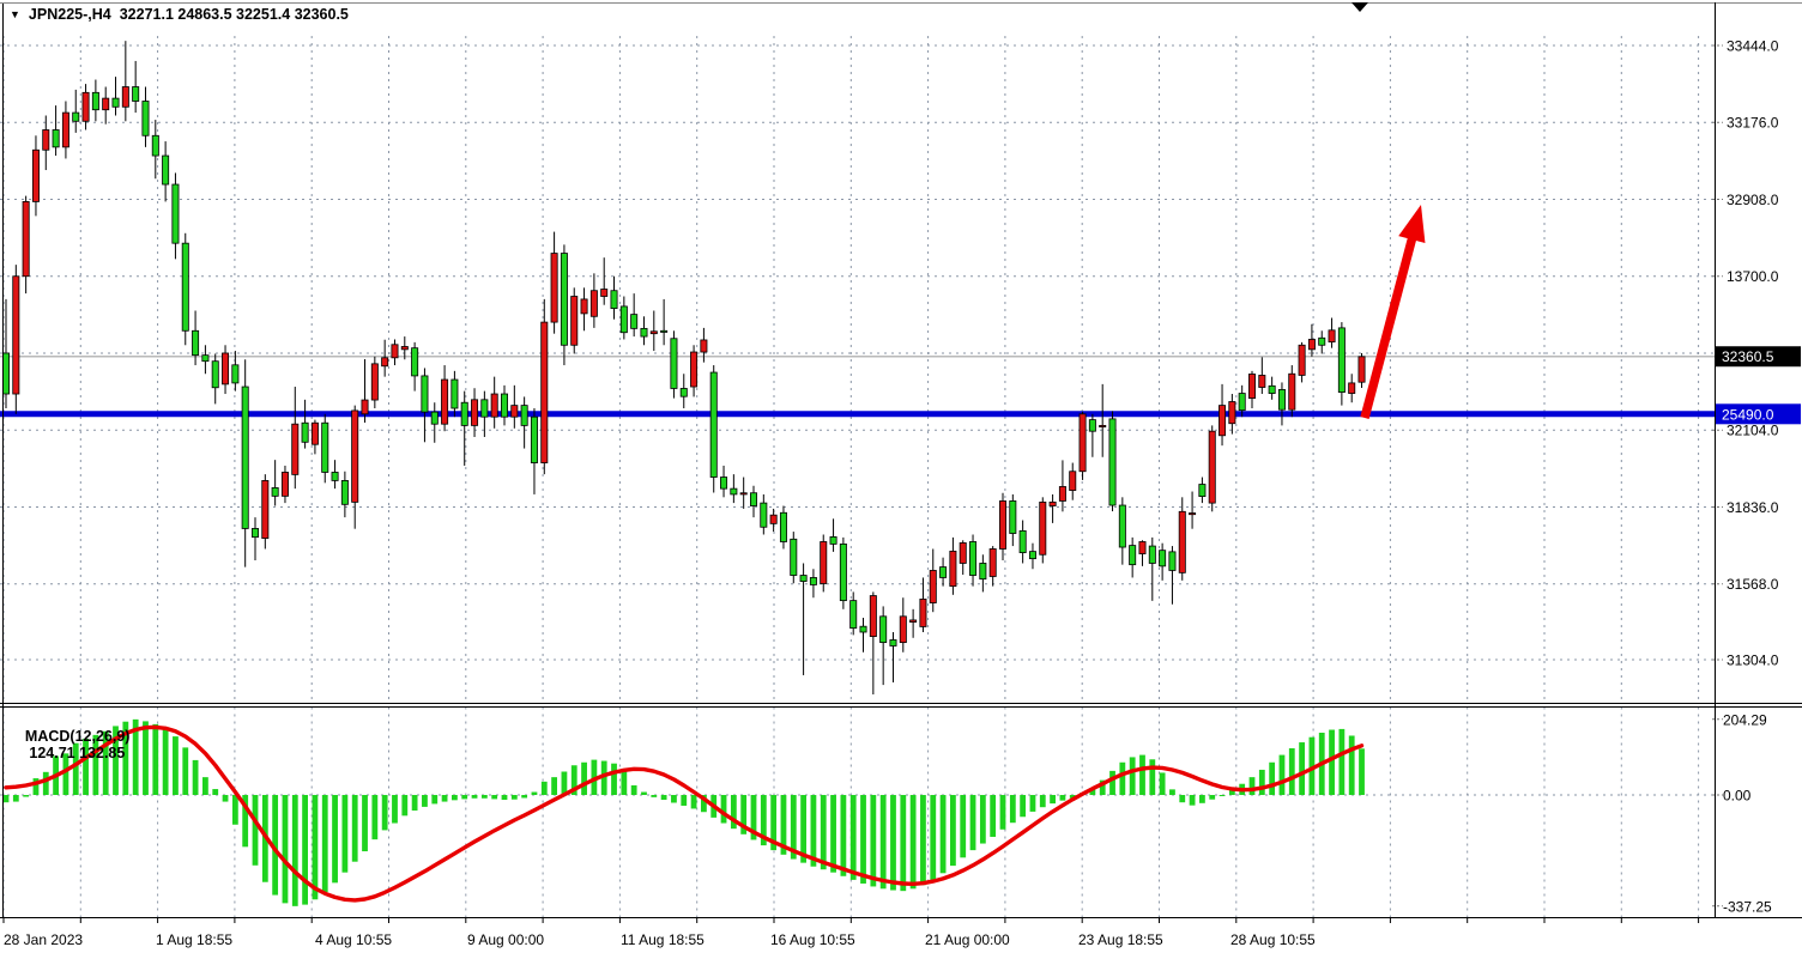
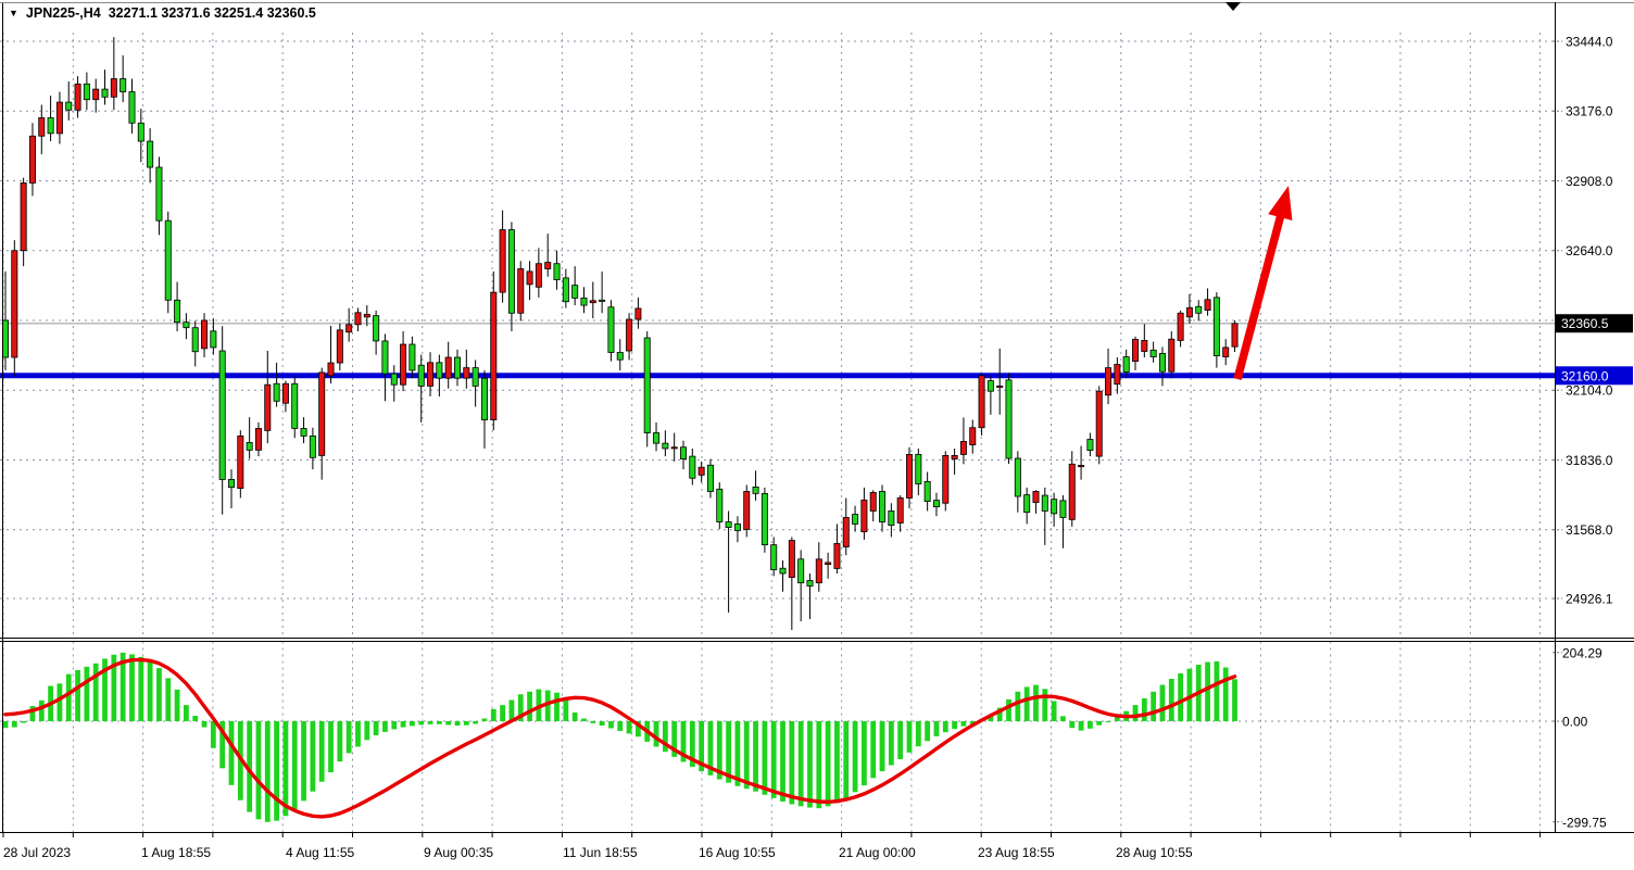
  33444.0
  33176.0
  32908.0
- 13700.0
+ 32640.0
  32104.0
  31836.0
  31568.0
- 31304.0
+ 24926.1
  32360.5
- 25490.0
+ 32160.0
  204.29
  0.00
- -337.25
+ -299.75
- 28 Jan 2023
+ 28 Jul 2023
  1 Aug 18:55
- 4 Aug 10:55
+ 4 Aug 11:55
- 9 Aug 00:00
+ 9 Aug 00:35
- 11 Aug 18:55
+ 11 Jun 18:55
  16 Aug 10:55
  21 Aug 00:00
  23 Aug 18:55
  28 Aug 10:55
  ▼
  JPN225-,H4
- 32271.1 24863.5 32251.4 32360.5
+ 32271.1 32371.6 32251.4 32360.5
- MACD(12,26,9) 124.71 132.85
